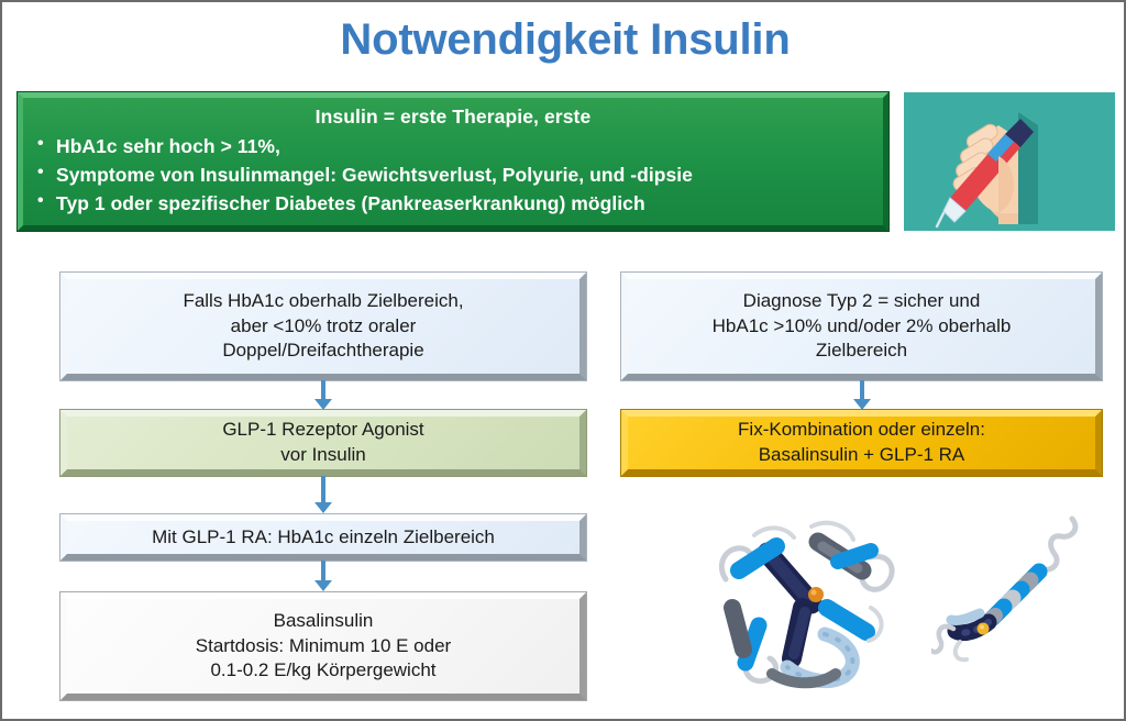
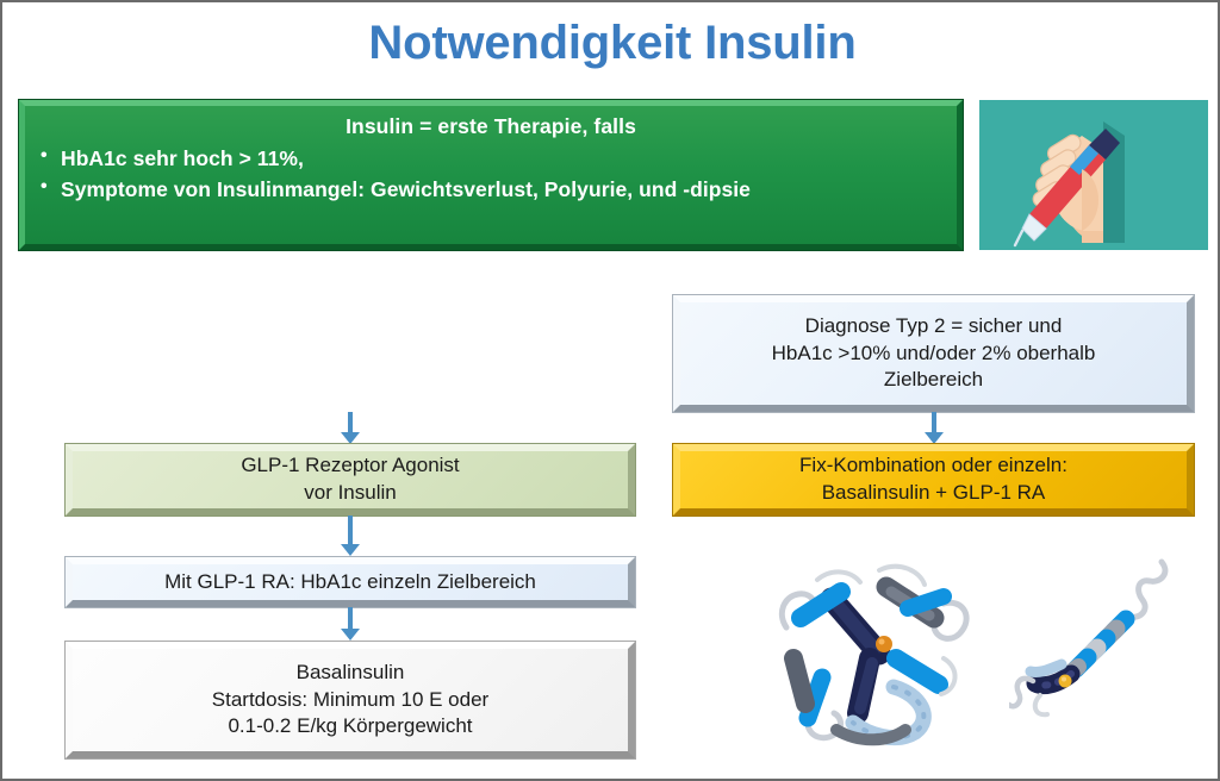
  Notwendigkeit Insulin
- Insulin = erste Therapie, erste
+ Insulin = erste Therapie, falls
  HbA1c sehr hoch > 11%,
  Symptome von Insulinmangel: Gewichtsverlust, Polyurie, und -dipsie
- Typ 1 oder spezifischer Diabetes (Pankreaserkrankung) möglich
- Falls HbA1c oberhalb Zielbereich,
- aber <10% trotz oraler
- Doppel/Dreifachtherapie
  GLP-1 Rezeptor Agonist
  vor Insulin
  Mit GLP-1 RA: HbA1c einzeln Zielbereich
  Basalinsulin
  Startdosis: Minimum 10 E oder
  0.1-0.2 E/kg Körpergewicht
  Diagnose Typ 2 = sicher und
  HbA1c >10% und/oder 2% oberhalb
  Zielbereich
  Fix-Kombination oder einzeln:
  Basalinsulin + GLP-1 RA
